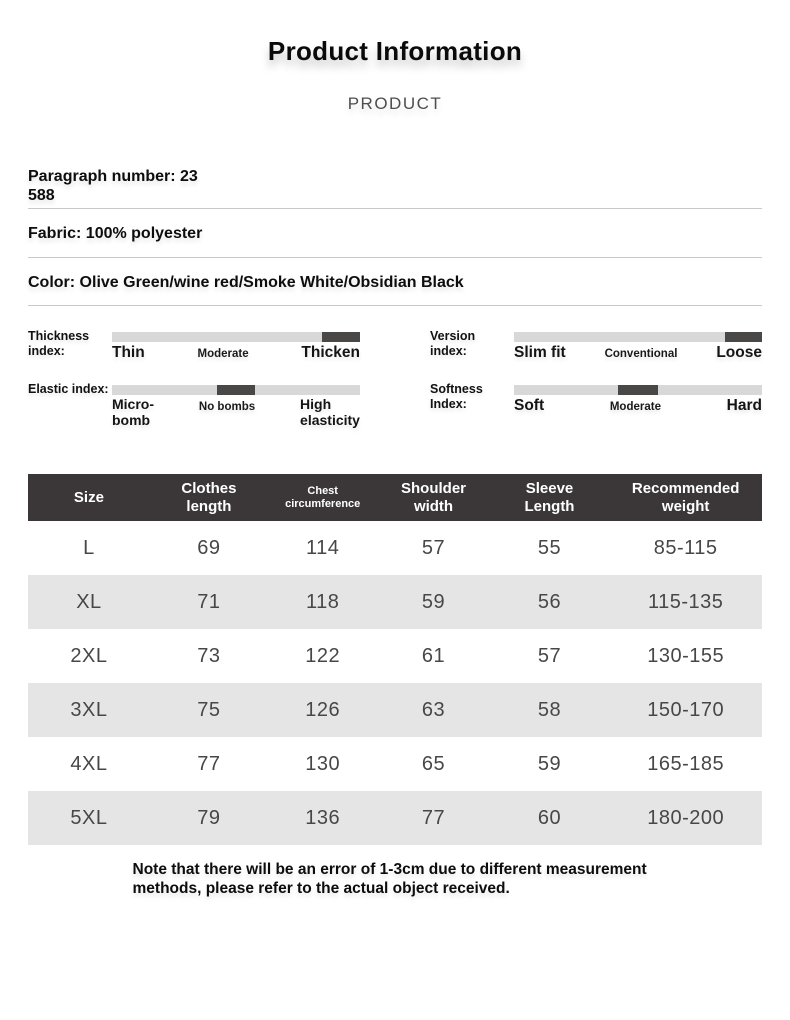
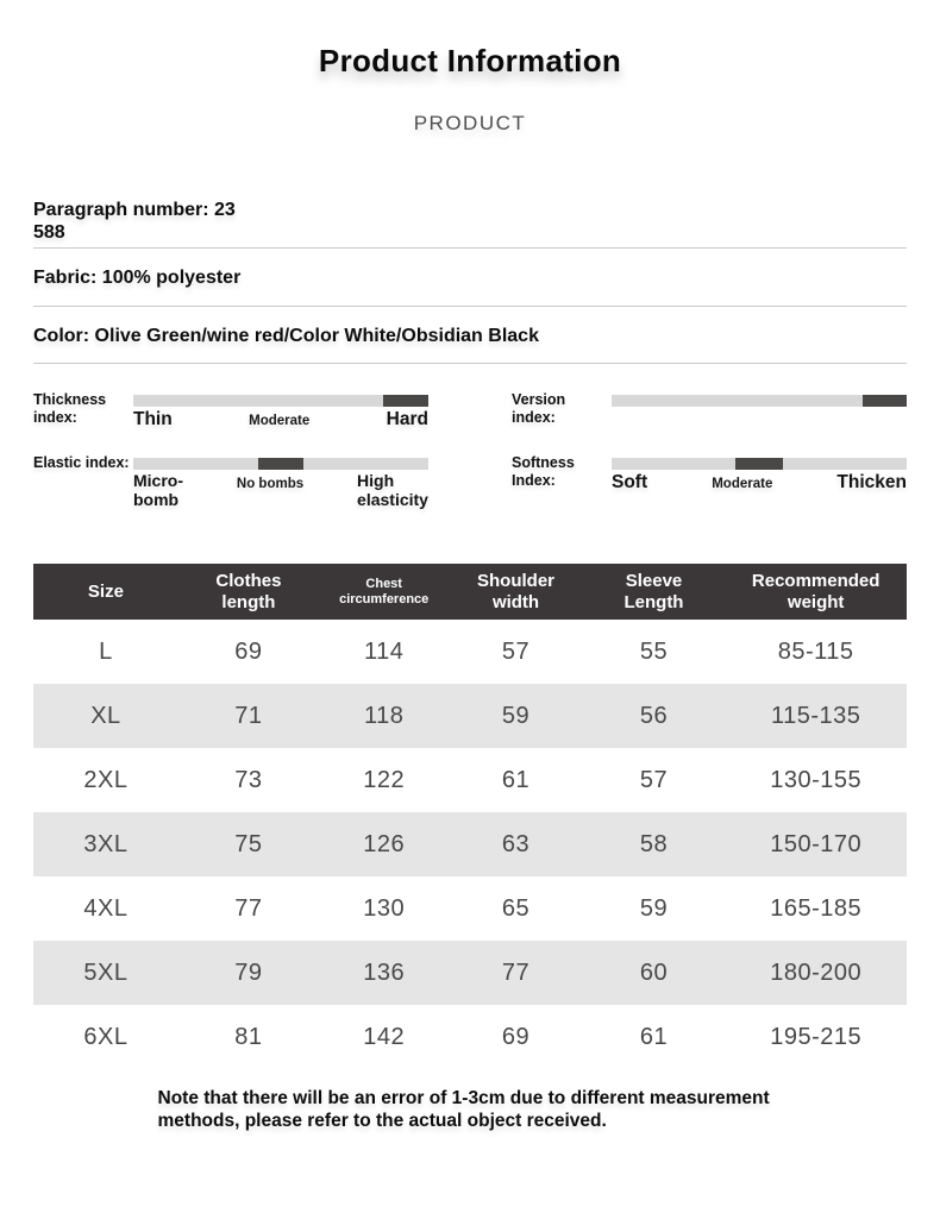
  Product Information
  PRODUCT
  Paragraph number: 23
  588
  Fabric: 100% polyester
- Color: Olive Green/wine red/Smoke White/Obsidian Black
+ Color: Olive Green/wine red/Color White/Obsidian Black
  Thickness
  index:
  Thin
  Moderate
- Thicken
+ Hard
  Version
  index:
- Slim fit
- Conventional
- Loose
  Elastic index:
  Micro-
  bomb
  No bombs
  High
  elasticity
  Softness
  Index:
  Soft
  Moderate
- Hard
+ Thicken
  Size	Clothes length	Chest circumference	Shoulder width	Sleeve Length	Recommended weight
  L	69	114	57	55	85-115
  XL	71	118	59	56	115-135
  2XL	73	122	61	57	130-155
  3XL	75	126	63	58	150-170
  4XL	77	130	65	59	165-185
  5XL	79	136	77	60	180-200
+ 6XL	81	142	69	61	195-215
  Note that there will be an error of 1-3cm due to different measurement
  methods, please refer to the actual object received.
